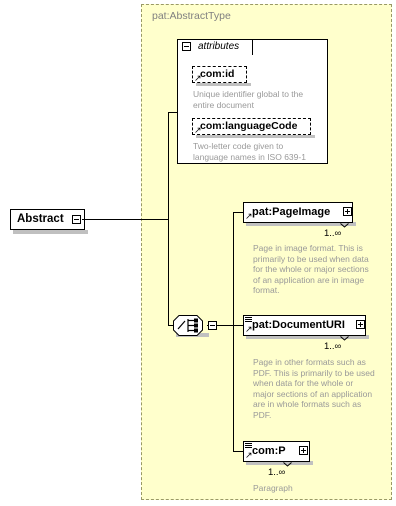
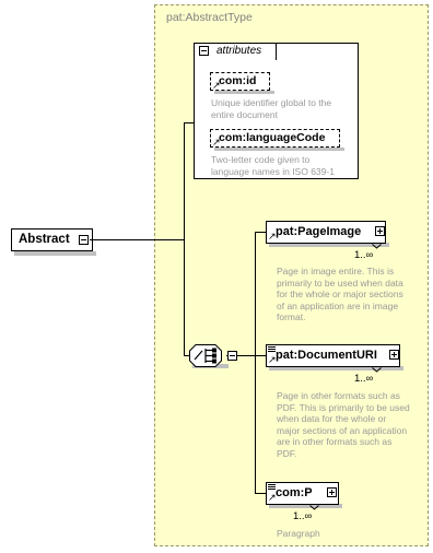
  pat:AbstractType
  attributes
  ↗
  com:id
  Unique identifier global to the entire document
  ↗
  com:languageCode
  Two-letter code given to language names in ISO 639-1
  Abstract
  ↗
  pat:PageImage
  1..∞
- Page in image format. This is primarily to be used when data for the whole or major sections of an application are in image format.
+ Page in image entire. This is primarily to be used when data for the whole or major sections of an application are in image format.
  ↗
  pat:DocumentURI
  1..∞
- Page in other formats such as PDF. This is primarily to be used when data for the whole or major sections of an application are in whole formats such as PDF.
+ Page in other formats such as PDF. This is primarily to be used when data for the whole or major sections of an application are in other formats such as PDF.
  ↗
  com:P
  1..∞
  Paragraph
